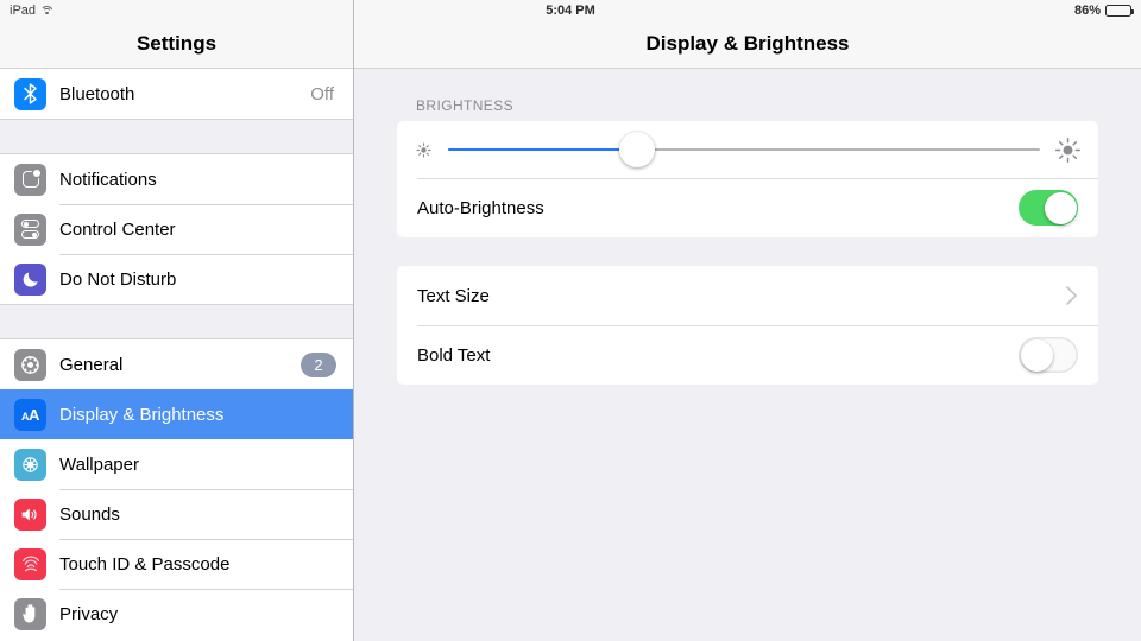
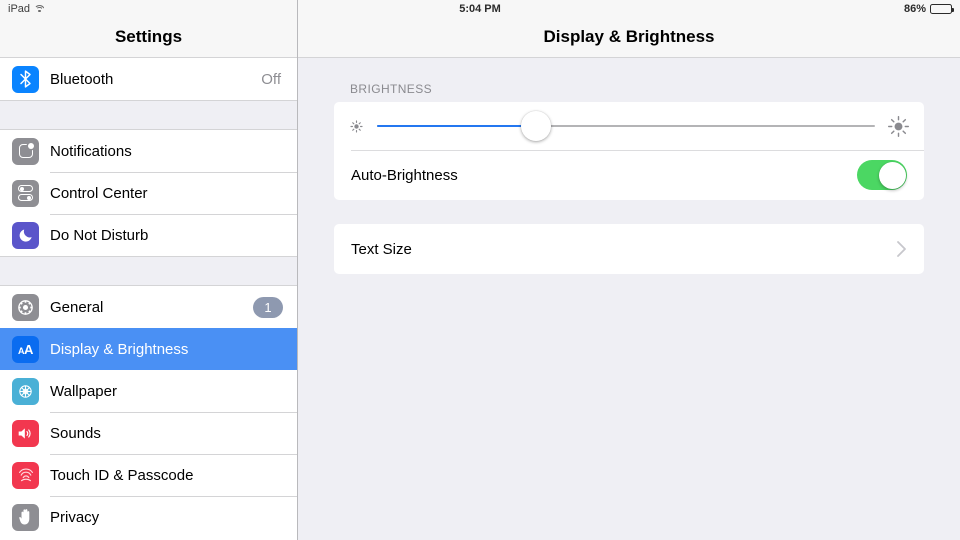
  iPad
  5:04 PM
  86%
  Settings
  Bluetooth
  Off
  Notifications
  Control Center
  Do Not Disturb
  General
- 2
+ 1
  AA
  Display & Brightness
  Wallpaper
  Sounds
  Touch ID & Passcode
  Privacy
  Display & Brightness
  BRIGHTNESS
  Auto-Brightness
  Text Size
- Bold Text
